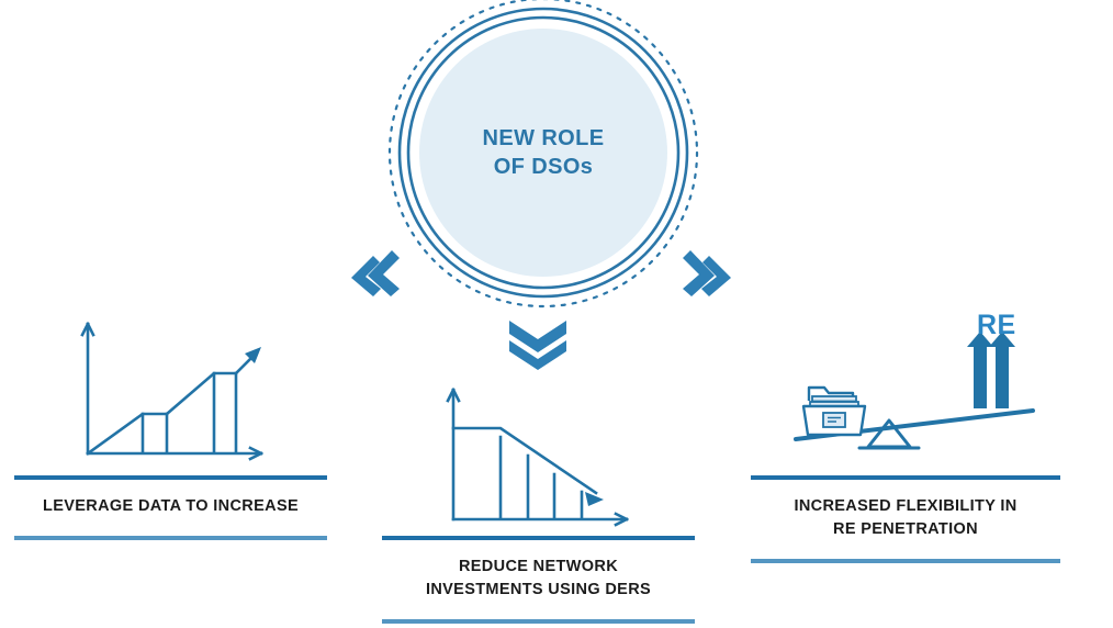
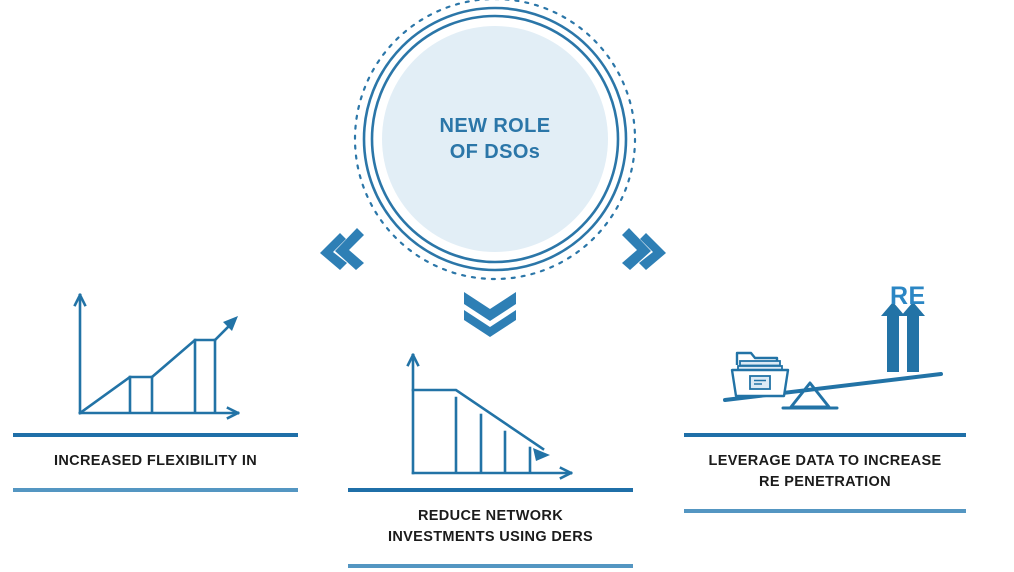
  NEW ROLE
  OF DSOs
  RE
- LEVERAGE DATA TO INCREASE
+ INCREASED FLEXIBILITY IN
  REDUCE NETWORK
  INVESTMENTS USING DERS
- INCREASED FLEXIBILITY IN
+ LEVERAGE DATA TO INCREASE
  RE PENETRATION
